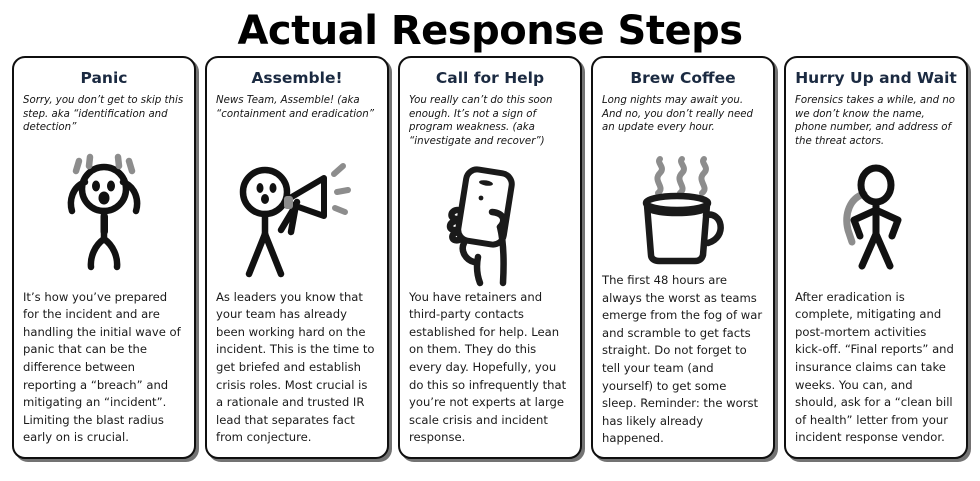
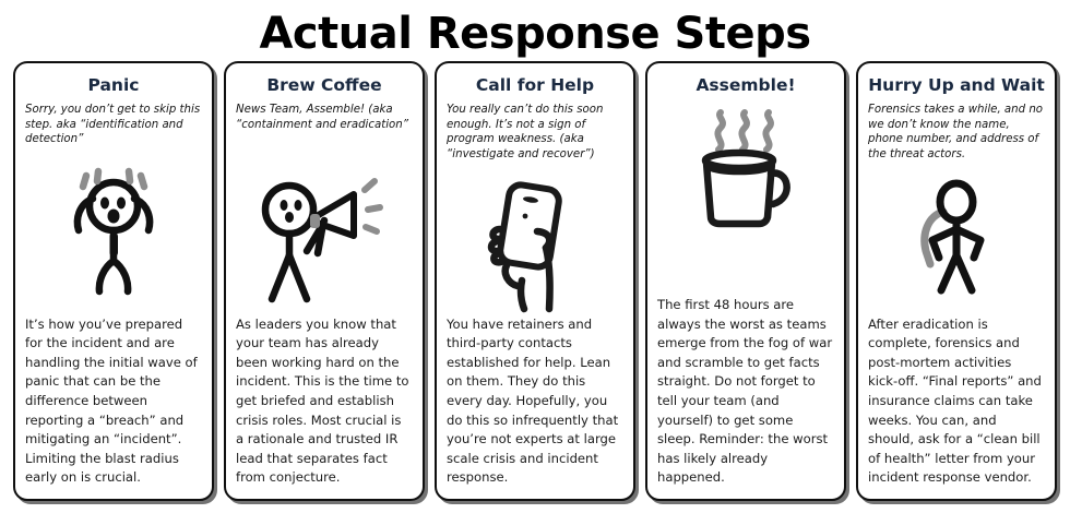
  Actual Response Steps
  Panic
  Sorry, you don’t get to skip this step. aka “identification and detection”
  It’s how you’ve prepared for the incident and are handling the initial wave of panic that can be the difference between reporting a “breach” and mitigating an “incident”. Limiting the blast radius early on is crucial.
- Assemble!
+ Brew Coffee
  News Team, Assemble! (aka “containment and eradication”
  As leaders you know that your team has already been working hard on the incident. This is the time to get briefed and establish crisis roles. Most crucial is a rationale and trusted IR lead that separates fact from conjecture.
  Call for Help
  You really can’t do this soon enough. It’s not a sign of program weakness. (aka “investigate and recover”)
  You have retainers and third-party contacts established for help. Lean on them. They do this every day. Hopefully, you do this so infrequently that you’re not experts at large scale crisis and incident response.
- Brew Coffee
+ Assemble!
- Long nights may await you. And no, you don’t really need an update every hour.
  The first 48 hours are always the worst as teams emerge from the fog of war and scramble to get facts straight. Do not forget to tell your team (and yourself) to get some sleep. Reminder: the worst has likely already happened.
  Hurry Up and Wait
  Forensics takes a while, and no we don’t know the name, phone number, and address of the threat actors.
- After eradication is complete, mitigating and post-mortem activities kick-off. “Final reports” and insurance claims can take weeks. You can, and should, ask for a “clean bill of health” letter from your incident response vendor.
+ After eradication is complete, forensics and post-mortem activities kick-off. “Final reports” and insurance claims can take weeks. You can, and should, ask for a “clean bill of health” letter from your incident response vendor.
